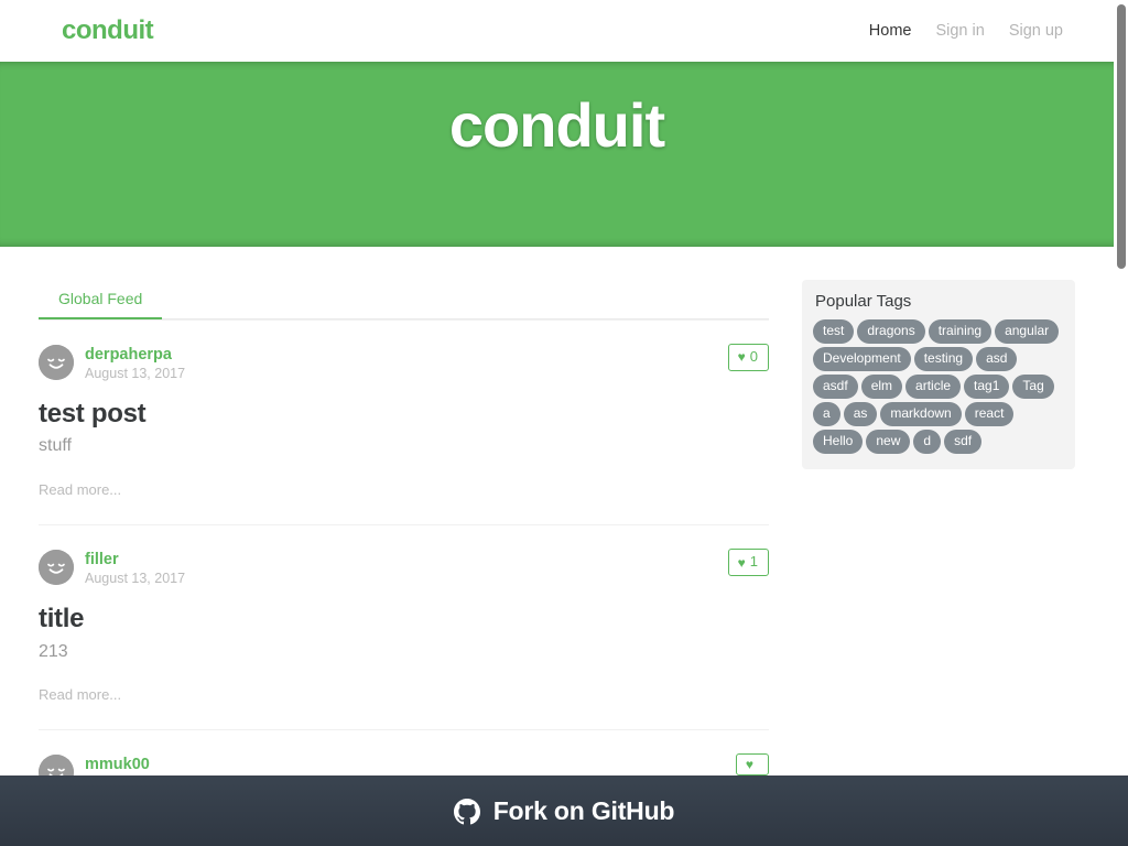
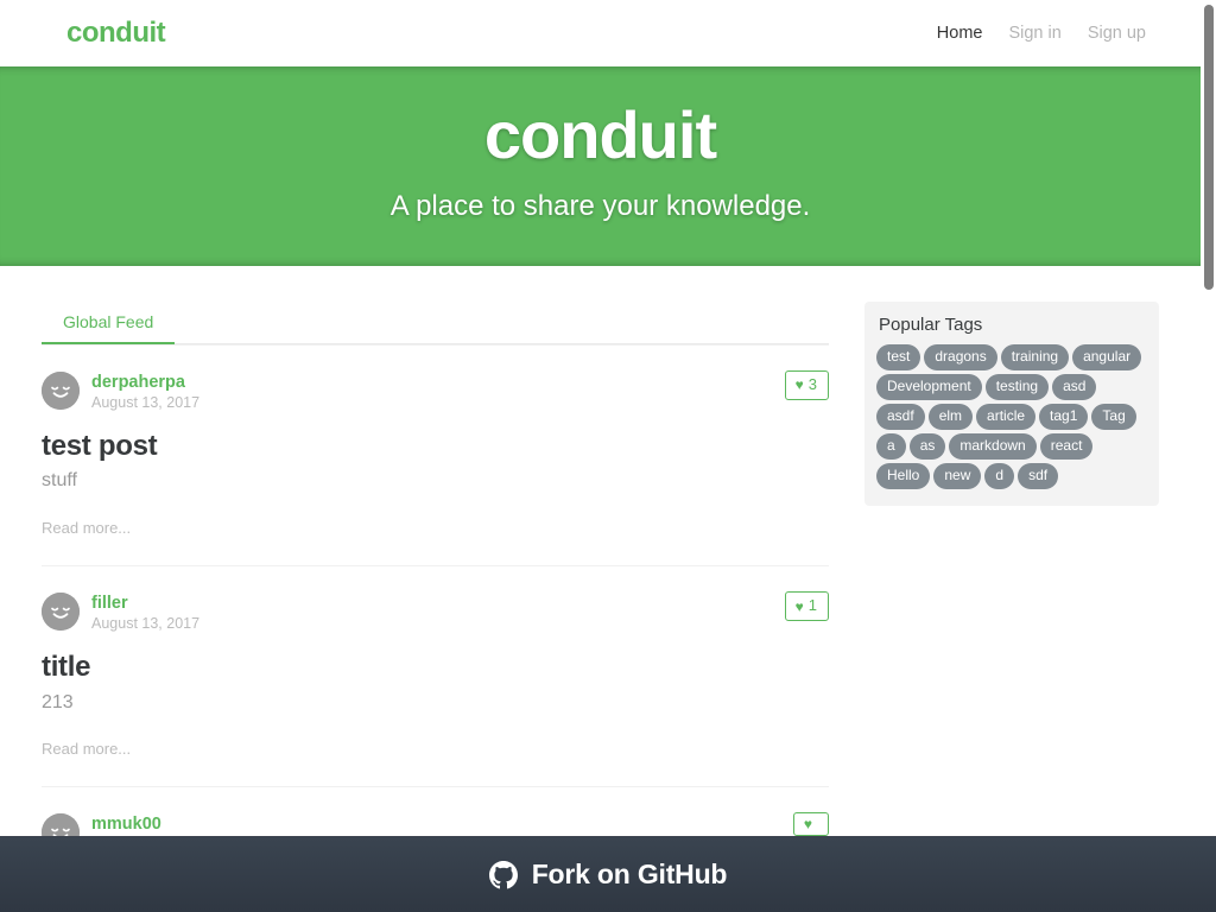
  conduit
  Home
  Sign in
  Sign up
  conduit
+ A place to share your knowledge.
  Global Feed
  derpaherpa
  August 13, 2017
  ♥
- 0
+ 3
  test post
  stuff
  Read more...
  filler
  August 13, 2017
  ♥
  1
  title
  213
  Read more...
  mmuk00
  ♥
  Popular Tags
  test
  dragons
  training
  angular
  Development
  testing
  asd
  asdf
  elm
  article
  tag1
  Tag
  a
  as
  markdown
  react
  Hello
  new
  d
  sdf
  Fork on GitHub
